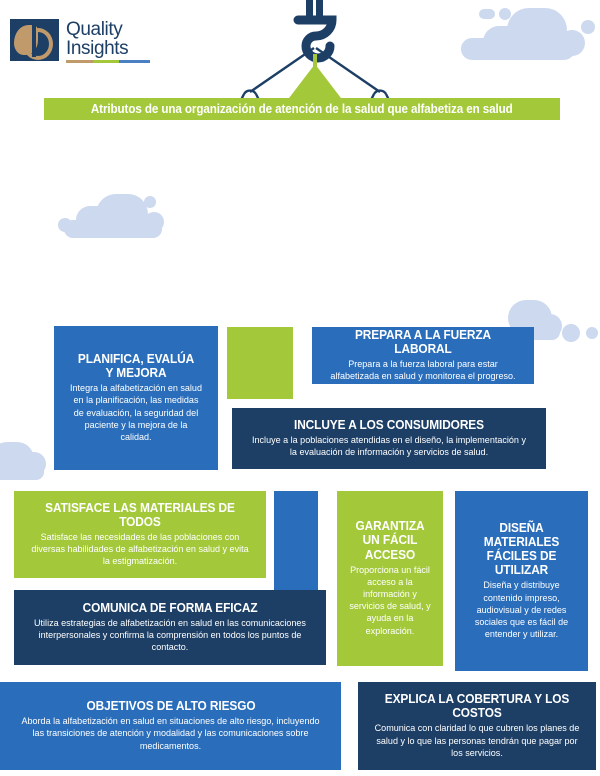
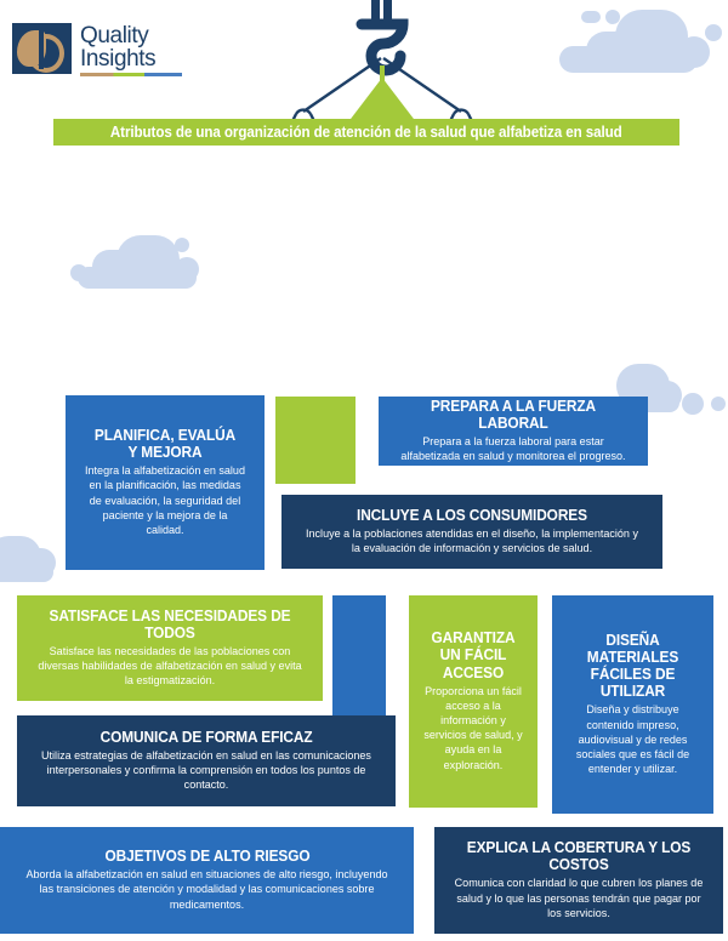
  Quality
  Insights
  Atributos de una organización de atención de la salud que alfabetiza en salud
  PLANIFICA, EVALÚA Y MEJORA
  Integra la alfabetización en salud en la planificación, las medidas de evaluación, la seguridad del paciente y la mejora de la calidad.
  PREPARA A LA FUERZA LABORAL
  Prepara a la fuerza laboral para estar alfabetizada en salud y monitorea el progreso.
  INCLUYE A LOS CONSUMIDORES
  Incluye a la poblaciones atendidas en el diseño, la implementación y la evaluación de información y servicios de salud.
- SATISFACE LAS MATERIALES DE TODOS
+ SATISFACE LAS NECESIDADES DE TODOS
  Satisface las necesidades de las poblaciones con diversas habilidades de alfabetización en salud y evita la estigmatización.
  GARANTIZA UN FÁCIL ACCESO
  Proporciona un fácil acceso a la información y servicios de salud, y ayuda en la exploración.
  DISEÑA MATERIALES FÁCILES DE UTILIZAR
  Diseña y distribuye contenido impreso, audiovisual y de redes sociales que es fácil de entender y utilizar.
  COMUNICA DE FORMA EFICAZ
  Utiliza estrategias de alfabetización en salud en las comunicaciones interpersonales y confirma la comprensión en todos los puntos de contacto.
  OBJETIVOS DE ALTO RIESGO
  Aborda la alfabetización en salud en situaciones de alto riesgo, incluyendo las transiciones de atención y modalidad y las comunicaciones sobre medicamentos.
  EXPLICA LA COBERTURA Y LOS COSTOS
  Comunica con claridad lo que cubren los planes de salud y lo que las personas tendrán que pagar por los servicios.
